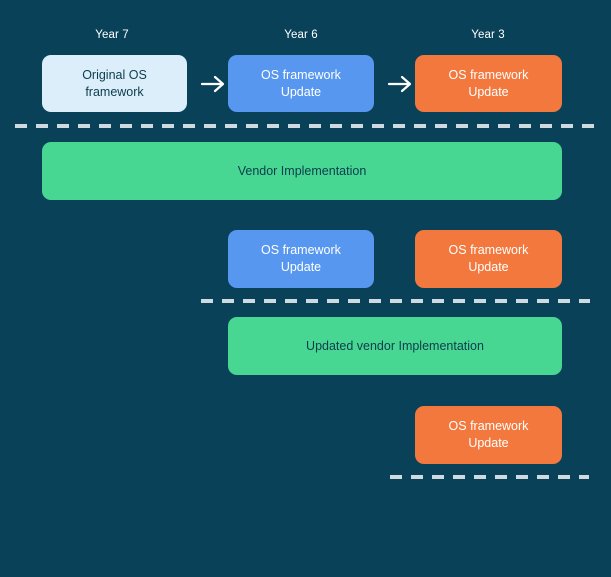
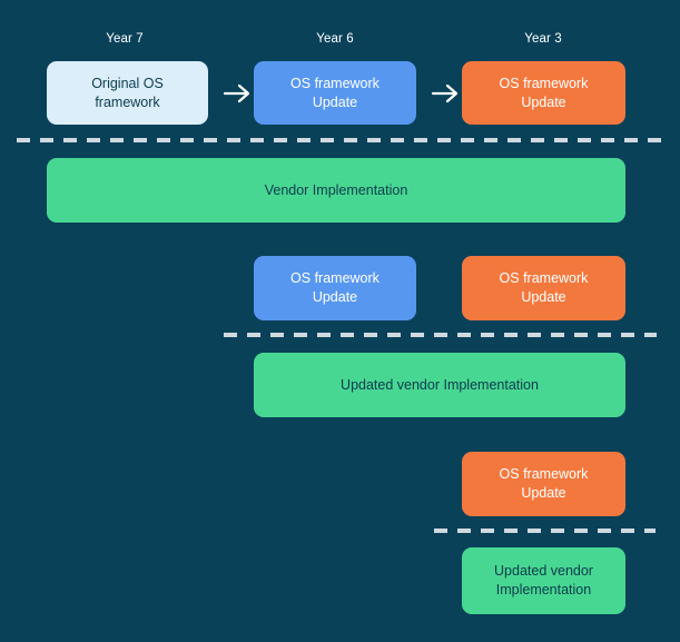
  Year 7
  Year 6
  Year 3
  Original OS
  framework
  OS framework
  Update
  OS framework
  Update
  Vendor Implementation
  OS framework
  Update
  OS framework
  Update
  Updated vendor Implementation
  OS framework
  Update
+ Updated vendor
+ Implementation
